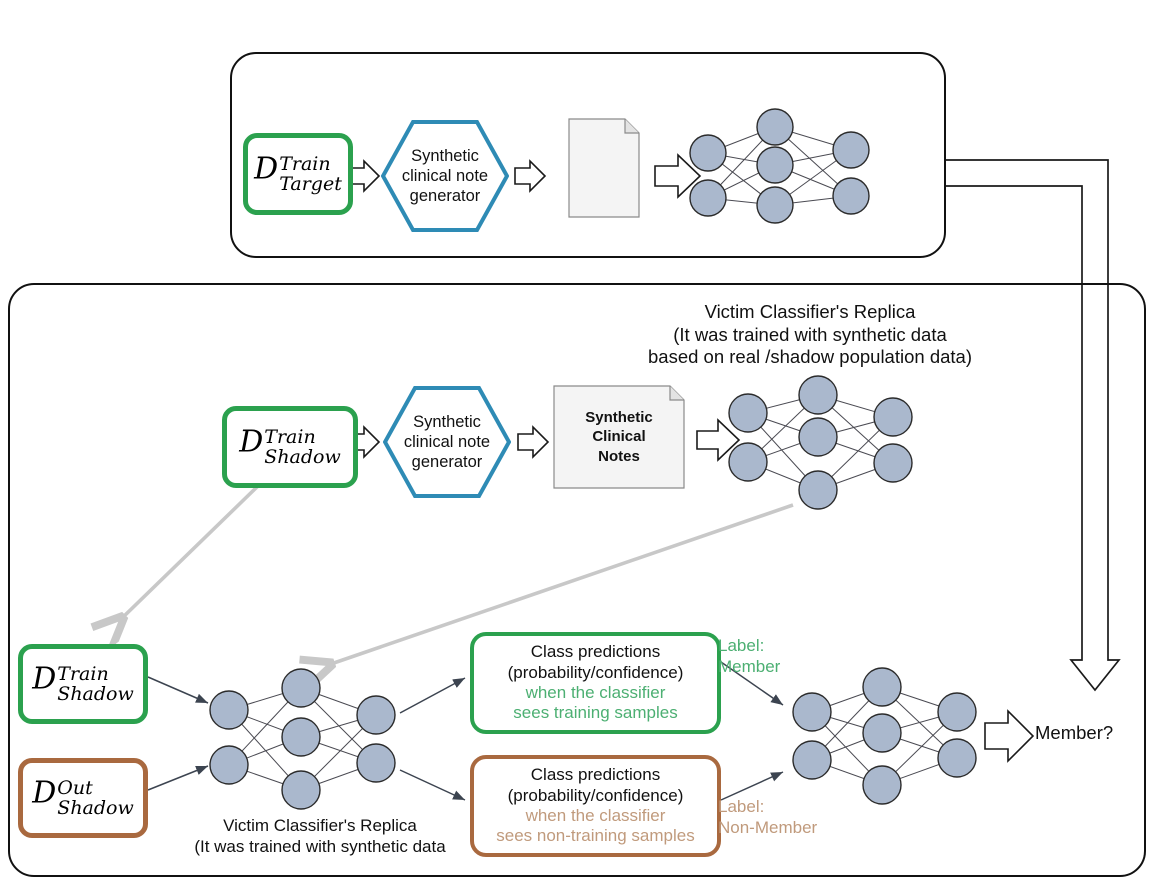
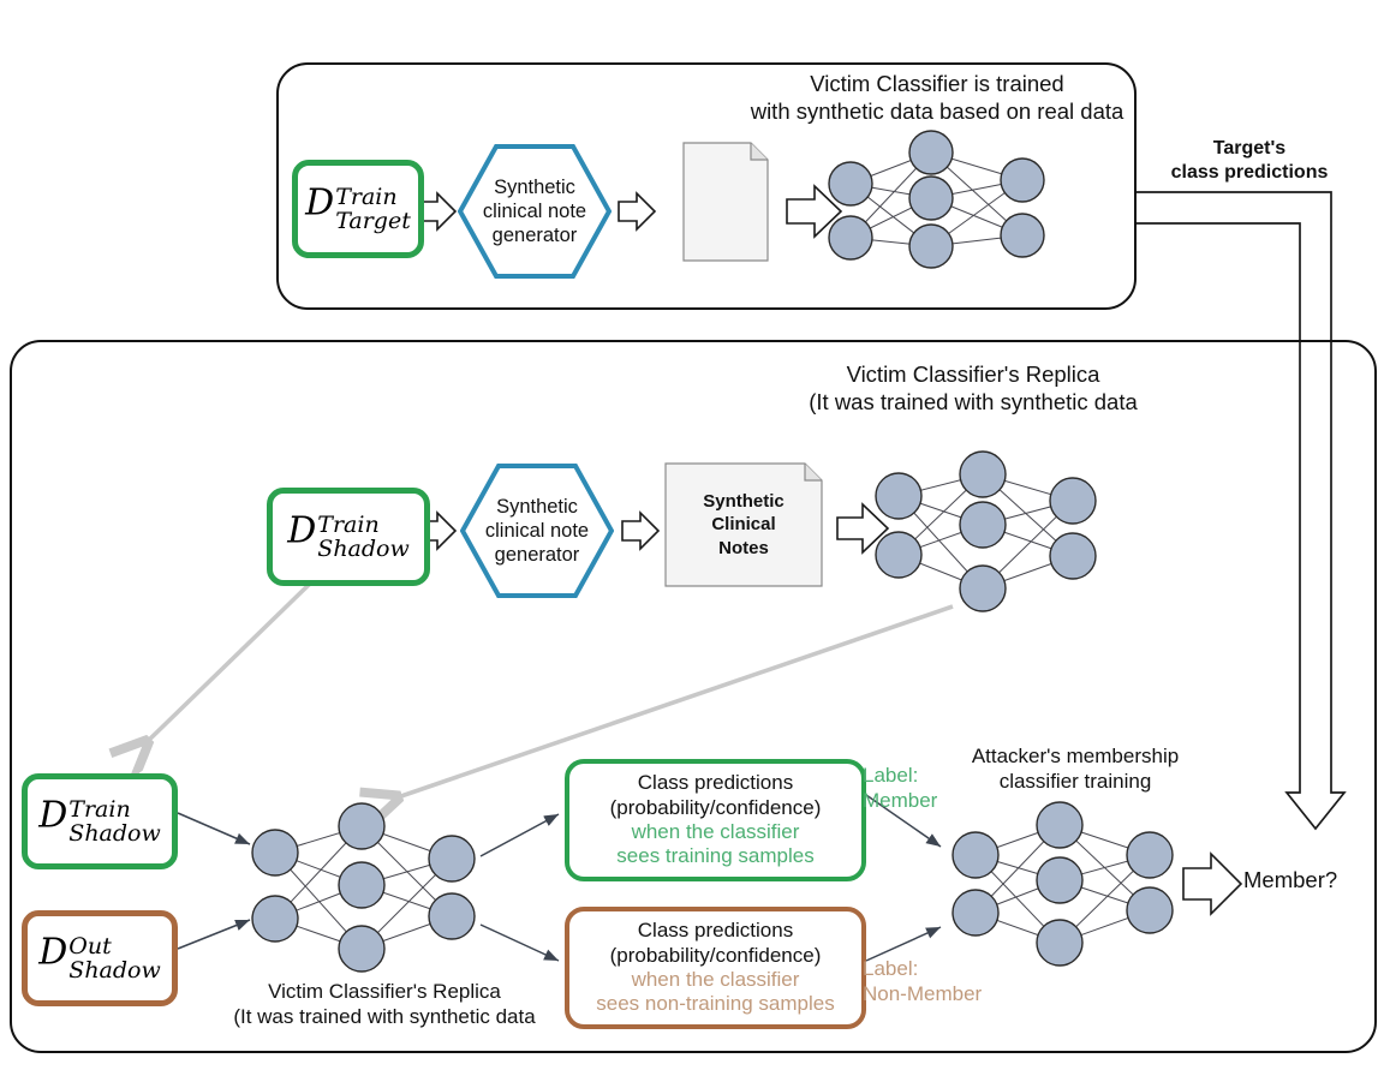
  D
  Train
  Target
  Synthetic
  clinical note
  generator
+ Victim Classifier is trained
+ with synthetic data based on real data
+ Target's
+ class predictions
  Victim Classifier's Replica
  (It was trained with synthetic data
- based on real /shadow population data)
  D
  Train
  Shadow
  Synthetic
  clinical note
  generator
  Synthetic
  Clinical
  Notes
  D
  Train
  Shadow
  D
  Out
  Shadow
  Victim Classifier's Replica
  (It was trained with synthetic data
  Class predictions
  (probability/confidence)
  when the classifier
  sees training samples
  Class predictions
  (probability/confidence)
  when the classifier
  sees non-training samples
  Label:
  Member
  Label:
  Non-Member
+ Attacker's membership
+ classifier training
  Member?
